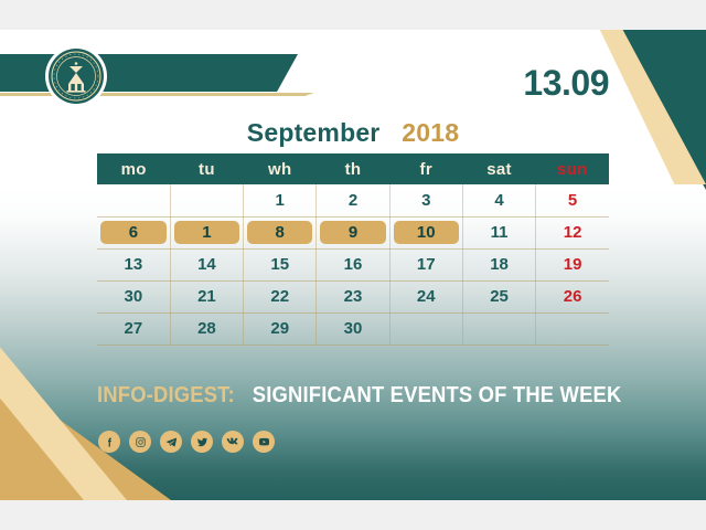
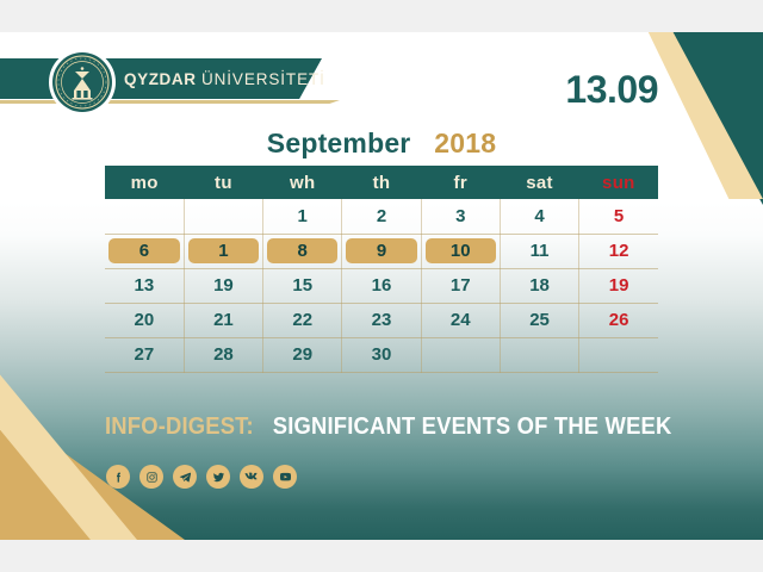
+ QYZDAR
+ ÜNİVERSİTETİ
  13.09
  September 2018
  mo	tu	wh	th	fr	sat	sun
  		1	2	3	4	5
  6	1	8	9	10	11	12
- 13	14	15	16	17	18	19
+ 13	19	15	16	17	18	19
- 30	21	22	23	24	25	26
+ 20	21	22	23	24	25	26
  27	28	29	30
  INFO-DIGEST: SIGNIFICANT EVENTS OF THE WEEK
